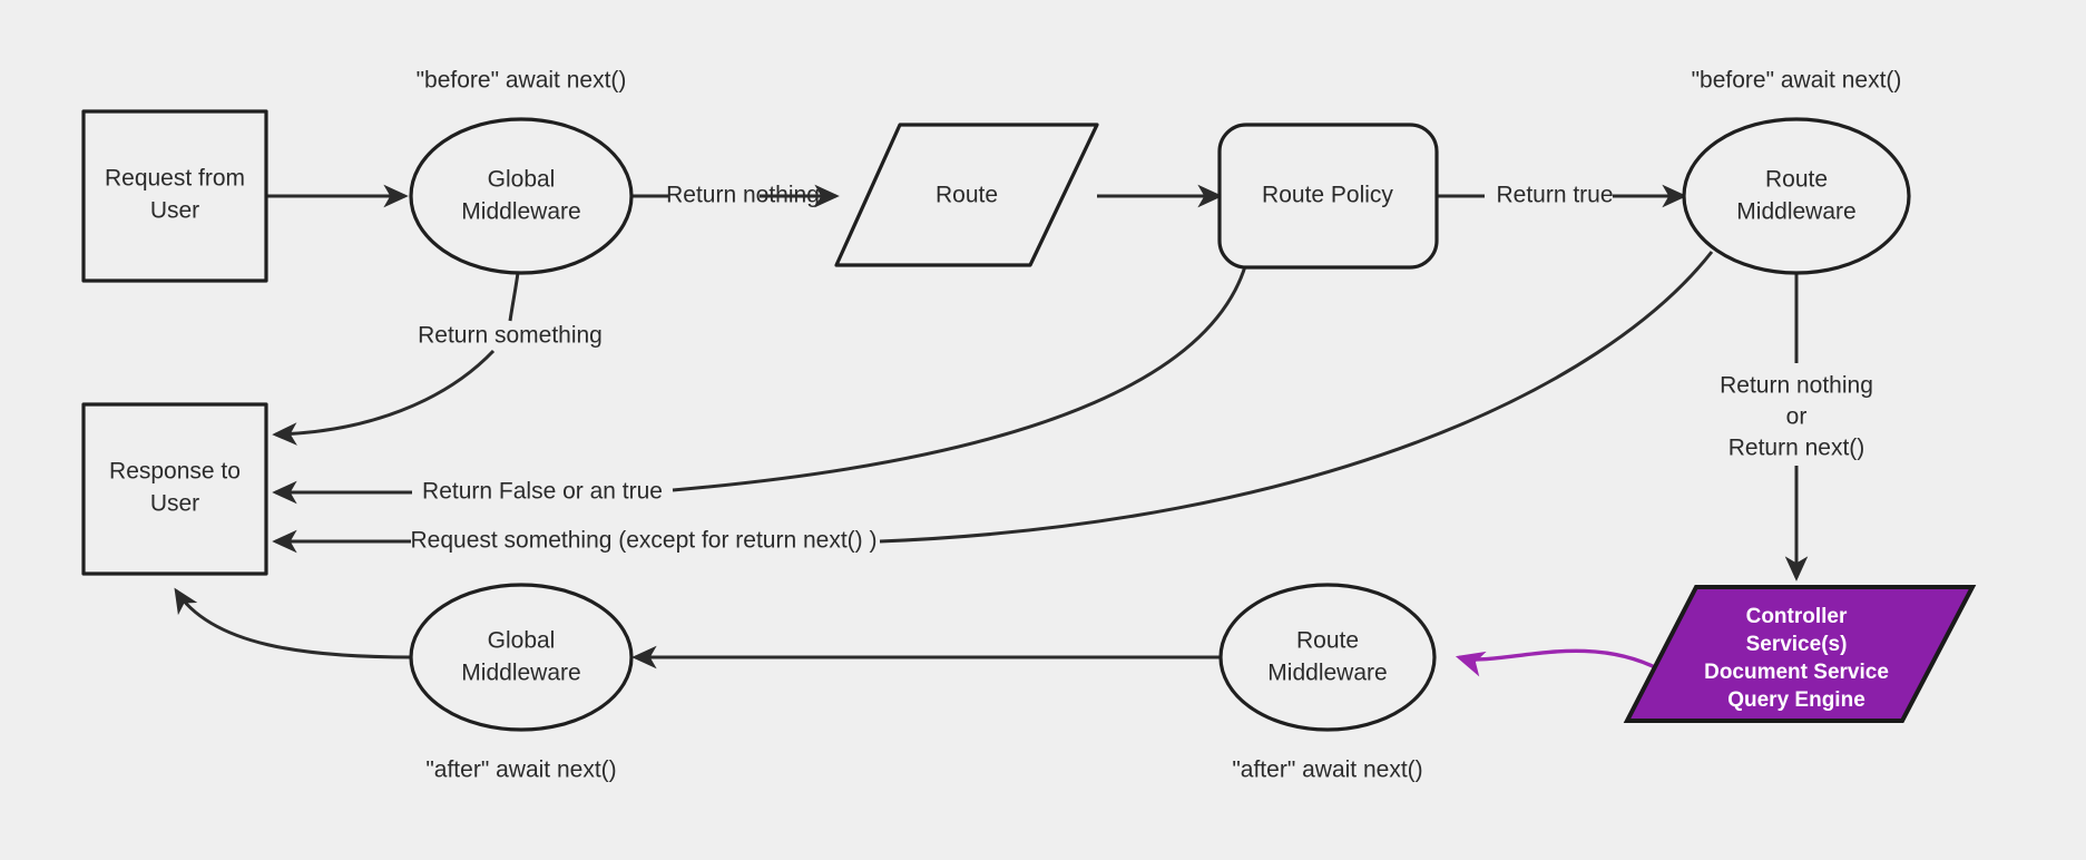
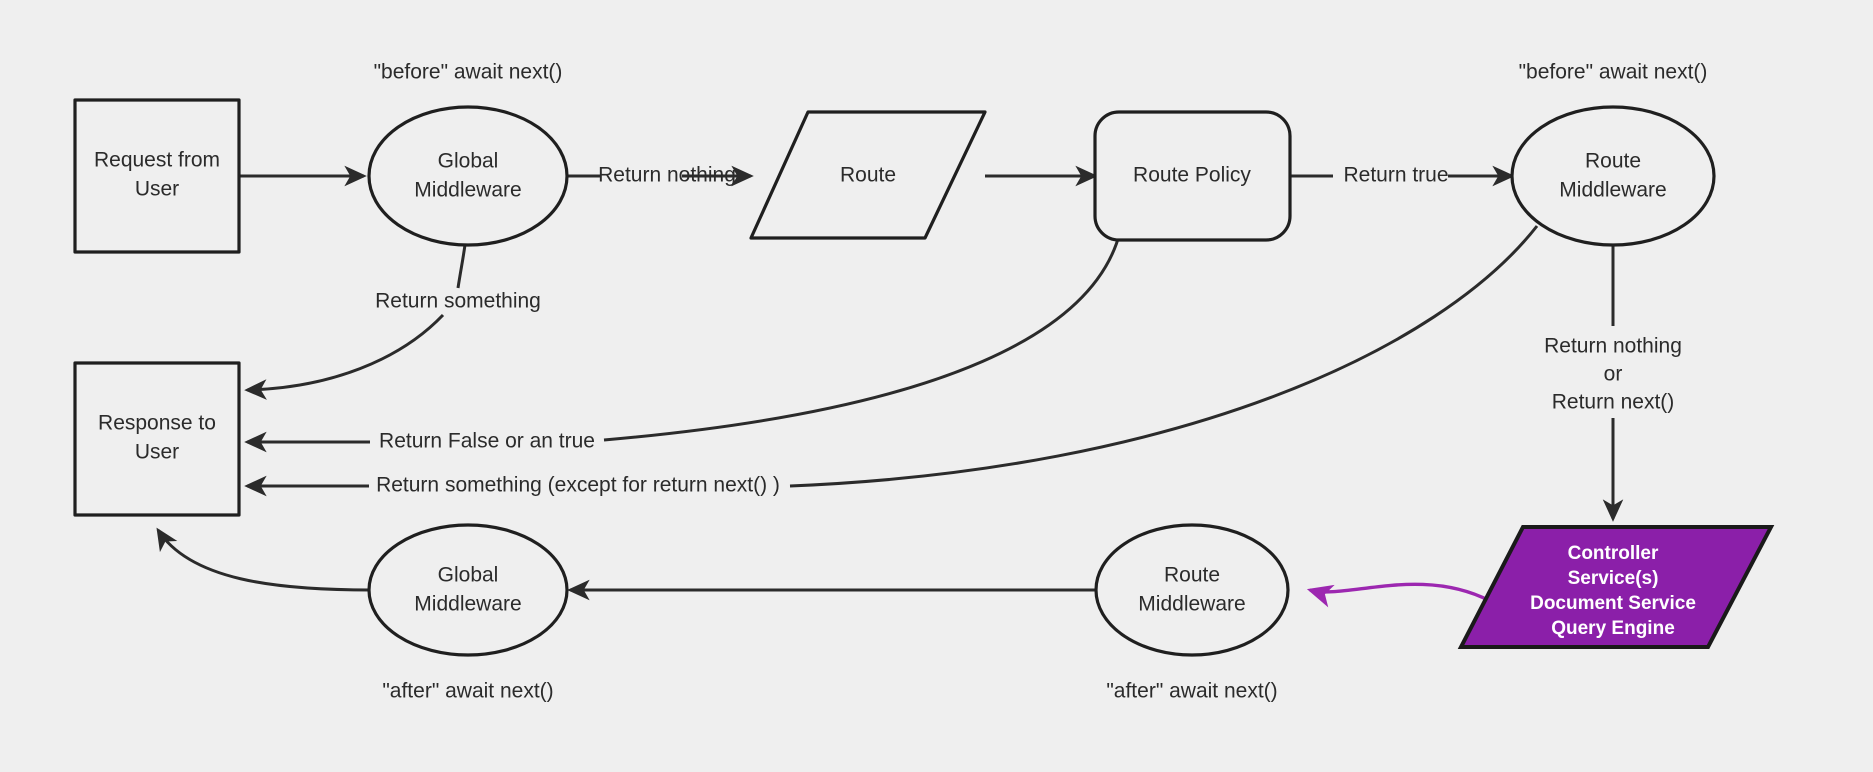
  Request from
  User
  Global
  Middleware
  Route
  Route Policy
  Route
  Middleware
  Controller
  Service(s)
  Document Service
  Query Engine
  Route
  Middleware
  Global
  Middleware
  Response to
  User
  Return nothing
  Return true
  Return something
  Return False or an true
- Request something (except for return next() )
+ Return something (except for return next() )
  Return nothing
  or
  Return next()
  "before" await next()
  "before" await next()
  "after" await next()
  "after" await next()
